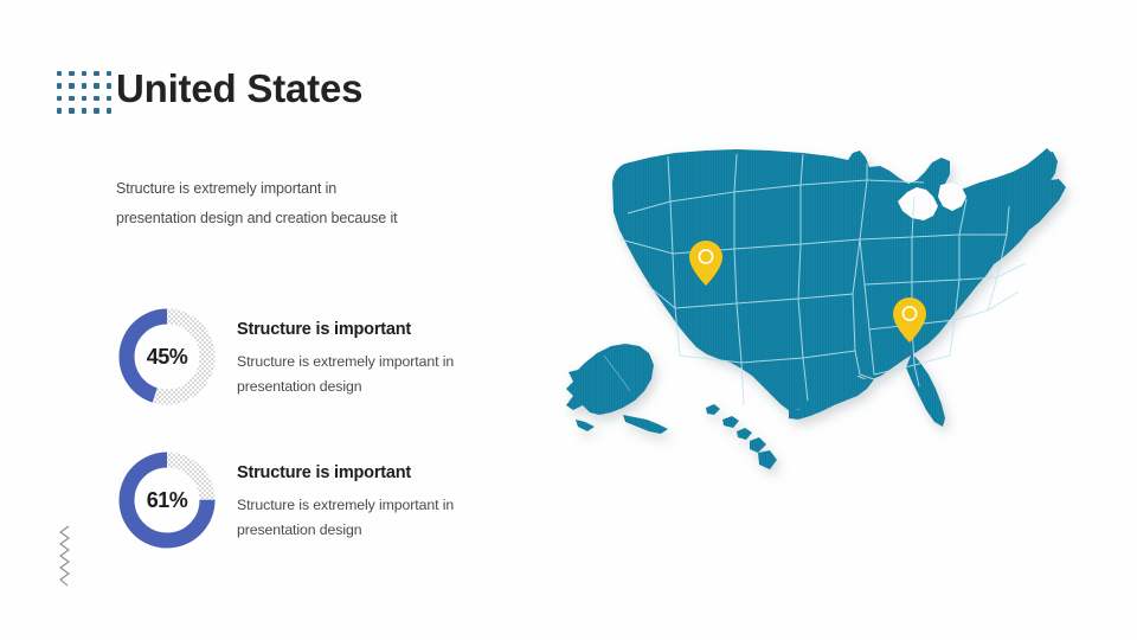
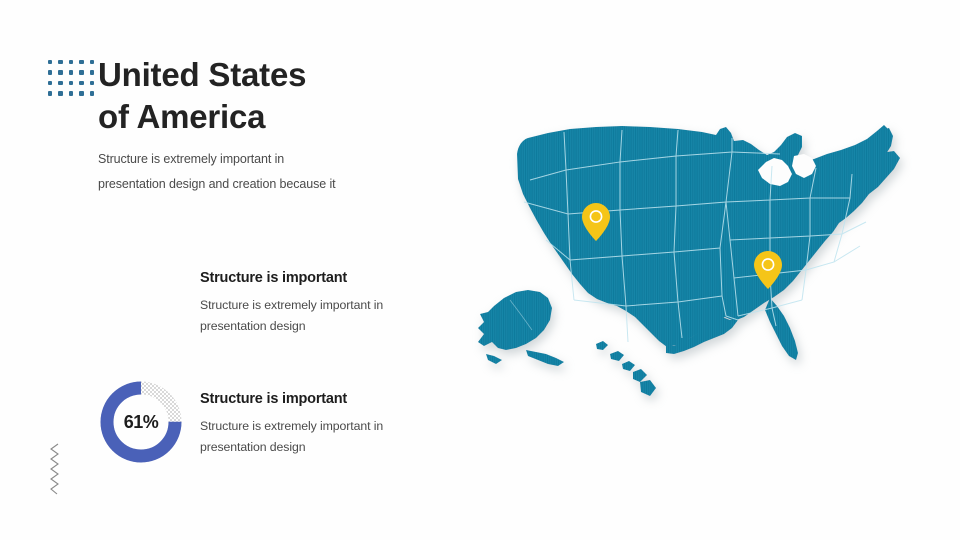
  United States
+ of America
  Structure is extremely important in
  presentation design and creation because it
- 45%
  Structure is important
  Structure is extremely important in
  presentation design
  61%
  Structure is important
  Structure is extremely important in
  presentation design
